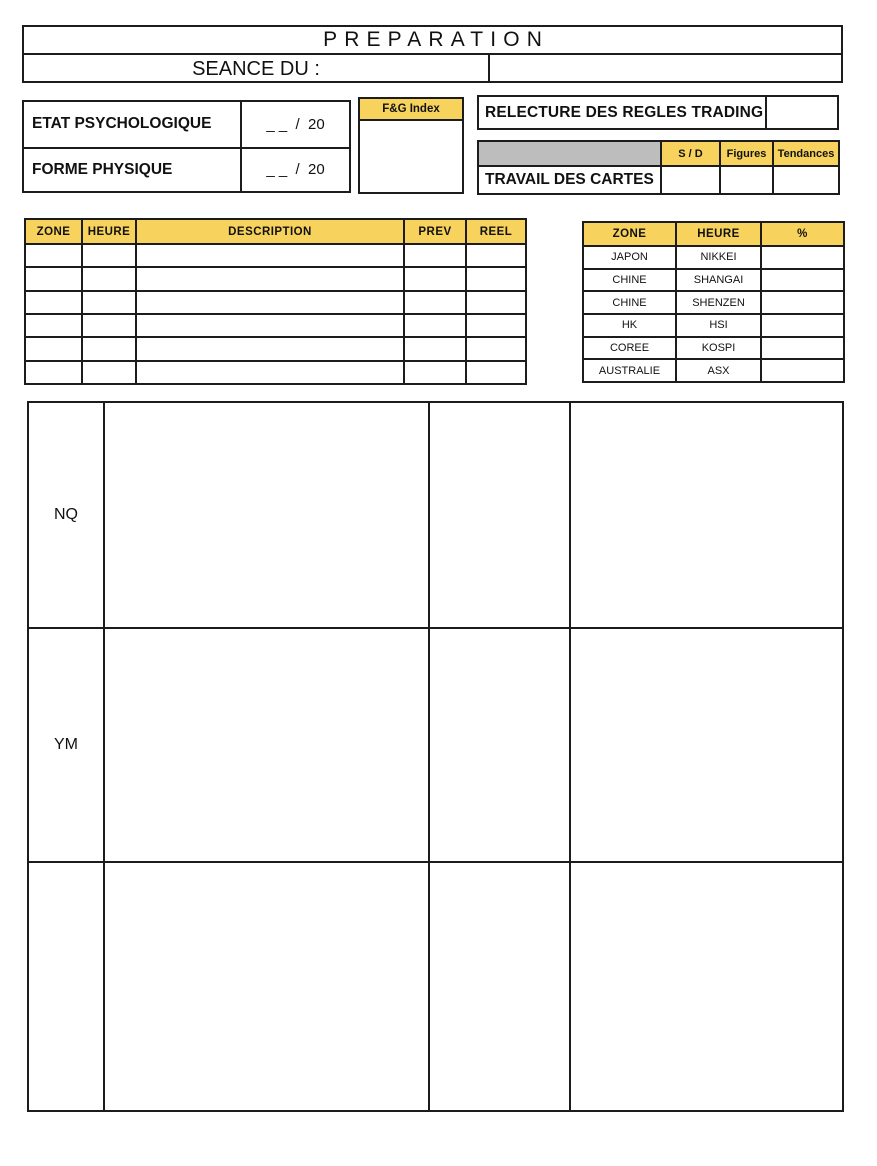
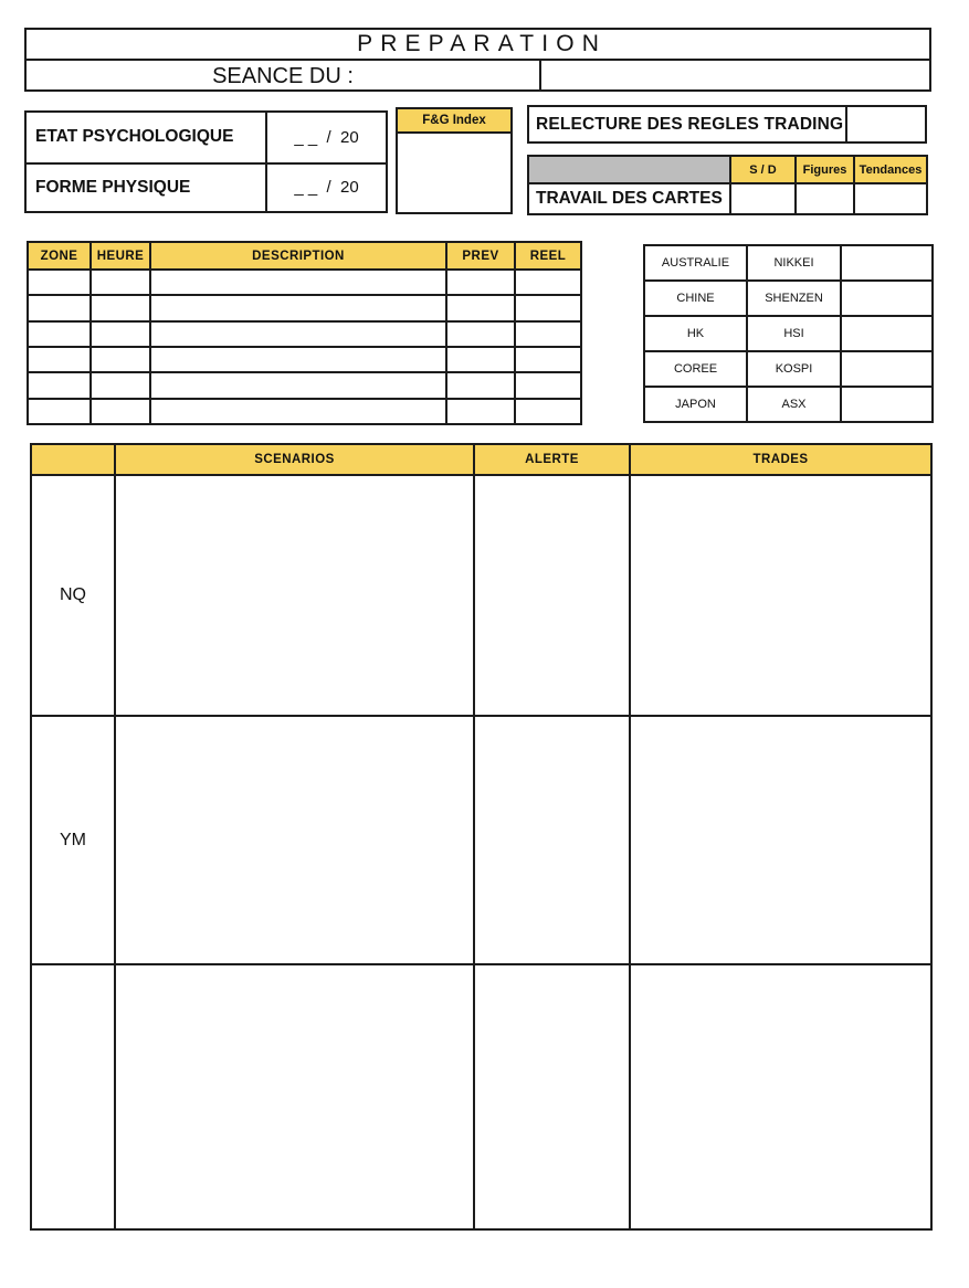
  PREPARATION
  SEANCE DU :
  ETAT PSYCHOLOGIQUE
  _ _ / 20
  FORME PHYSIQUE
  _ _ / 20
  F&G Index
  RELECTURE DES REGLES TRADING
  S / D
  Figures
  Tendances
  TRAVAIL DES CARTES
  ZONE	HEURE	DESCRIPTION	PREV	REEL
- ZONE	HEURE	%
- JAPON	NIKKEI
+ AUSTRALIE	NIKKEI
- CHINE	SHANGAI
  CHINE	SHENZEN
  HK	HSI
  COREE	KOSPI
- AUSTRALIE	ASX
+ JAPON	ASX
+ 	SCENARIOS	ALERTE	TRADES
  NQ
  YM
